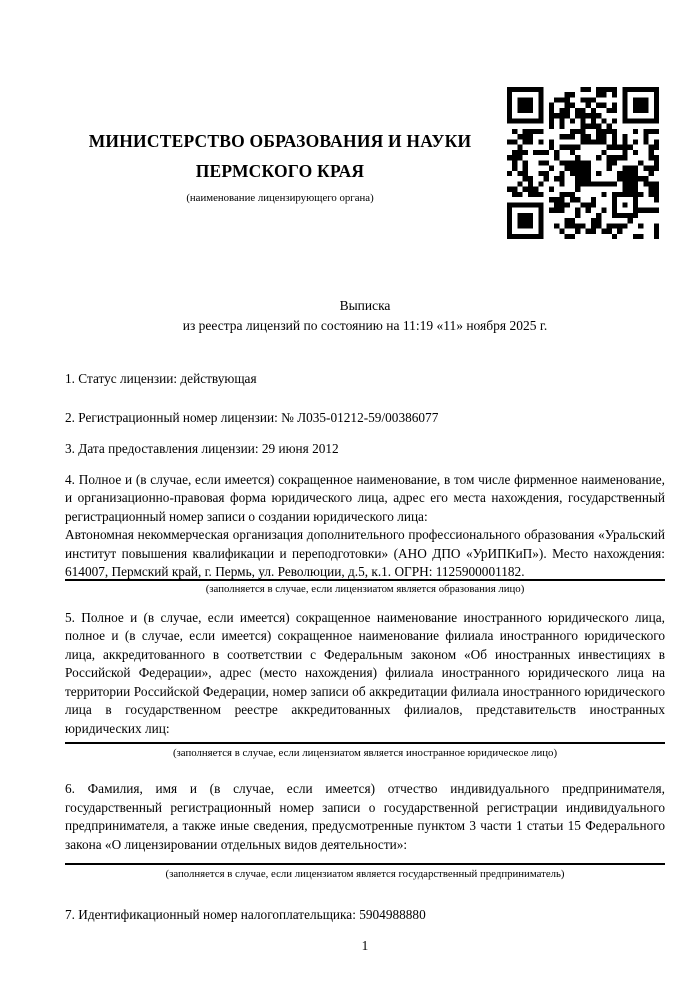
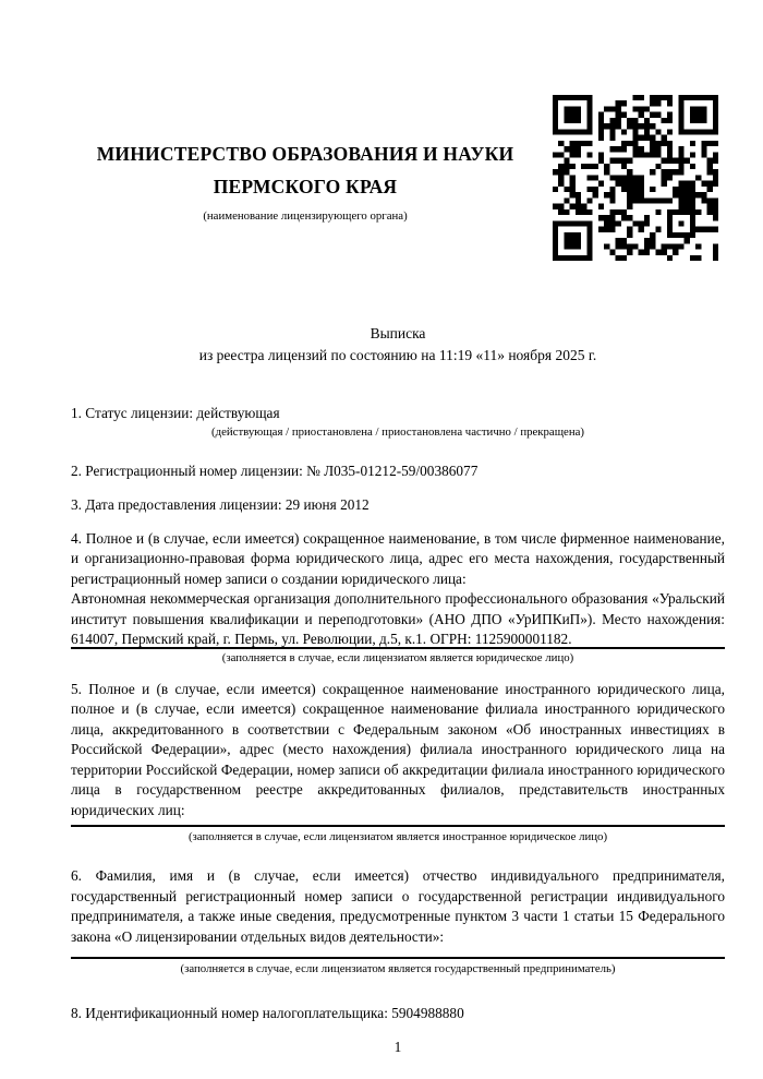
  МИНИСТЕРСТВО ОБРАЗОВАНИЯ И НАУКИ
  ПЕРМСКОГО КРАЯ
  (наименование лицензирующего органа)
  Выписка
  из реестра лицензий по состоянию на 11:19 «11» ноября 2025 г.
  1. Статус лицензии: действующая
+ (действующая / приостановлена / приостановлена частично / прекращена)
  2. Регистрационный номер лицензии: № Л035-01212-59/00386077
  3. Дата предоставления лицензии: 29 июня 2012
  4. Полное и (в случае, если имеется) сокращенное наименование, в том числе фирменное наименование, и организационно-правовая форма юридического лица, адрес его места нахождения, государственный регистрационный номер записи о создании юридического лица:
  Автономная некоммерческая организация дополнительного профессионального образования «Уральский институт повышения квалификации и переподготовки» (АНО ДПО «УрИПКиП»). Место нахождения: 614007, Пермский край, г. Пермь, ул. Революции, д.5, к.1. ОГРН: 1125900001182.
- (заполняется в случае, если лицензиатом является образования лицо)
+ (заполняется в случае, если лицензиатом является юридическое лицо)
  5. Полное и (в случае, если имеется) сокращенное наименование иностранного юридического лица, полное и (в случае, если имеется) сокращенное наименование филиала иностранного юридического лица, аккредитованного в соответствии с Федеральным законом «Об иностранных инвестициях в Российской Федерации», адрес (место нахождения) филиала иностранного юридического лица на территории Российской Федерации, номер записи об аккредитации филиала иностранного юридического лица в государственном реестре аккредитованных филиалов, представительств иностранных юридических лиц:
  (заполняется в случае, если лицензиатом является иностранное юридическое лицо)
  6. Фамилия, имя и (в случае, если имеется) отчество индивидуального предпринимателя, государственный регистрационный номер записи о государственной регистрации индивидуального предпринимателя, а также иные сведения, предусмотренные пунктом 3 части 1 статьи 15 Федерального закона «О лицензировании отдельных видов деятельности»:
  (заполняется в случае, если лицензиатом является государственный предприниматель)
- 7. Идентификационный номер налогоплательщика: 5904988880
+ 8. Идентификационный номер налогоплательщика: 5904988880
  1
